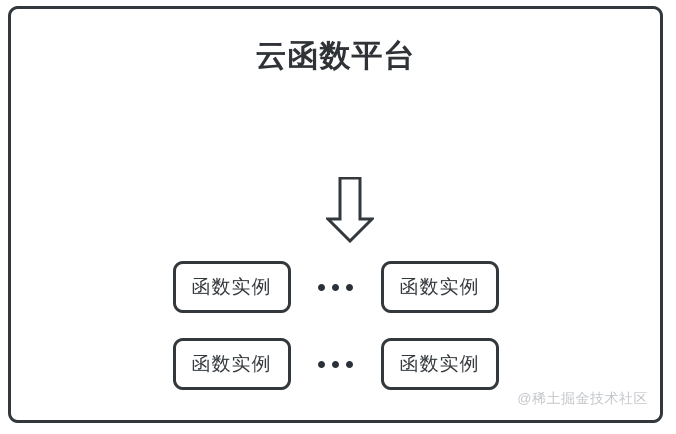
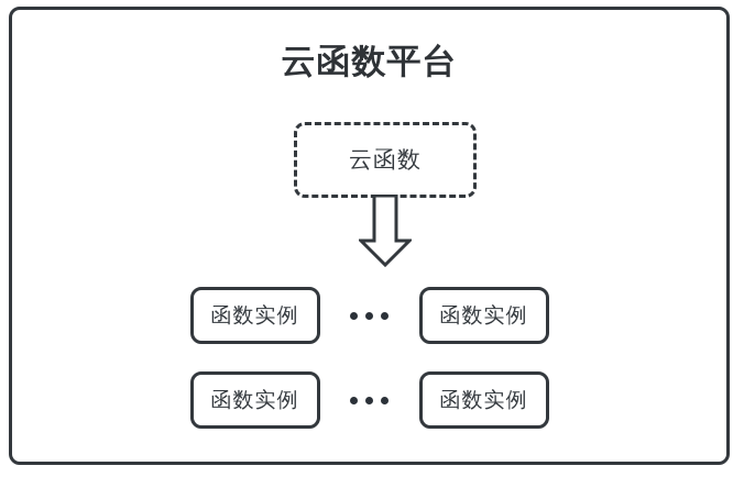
  云函数平台
+ 云函数
  函数实例
  函数实例
  函数实例
  函数实例
- @稀土掘金技术社区
